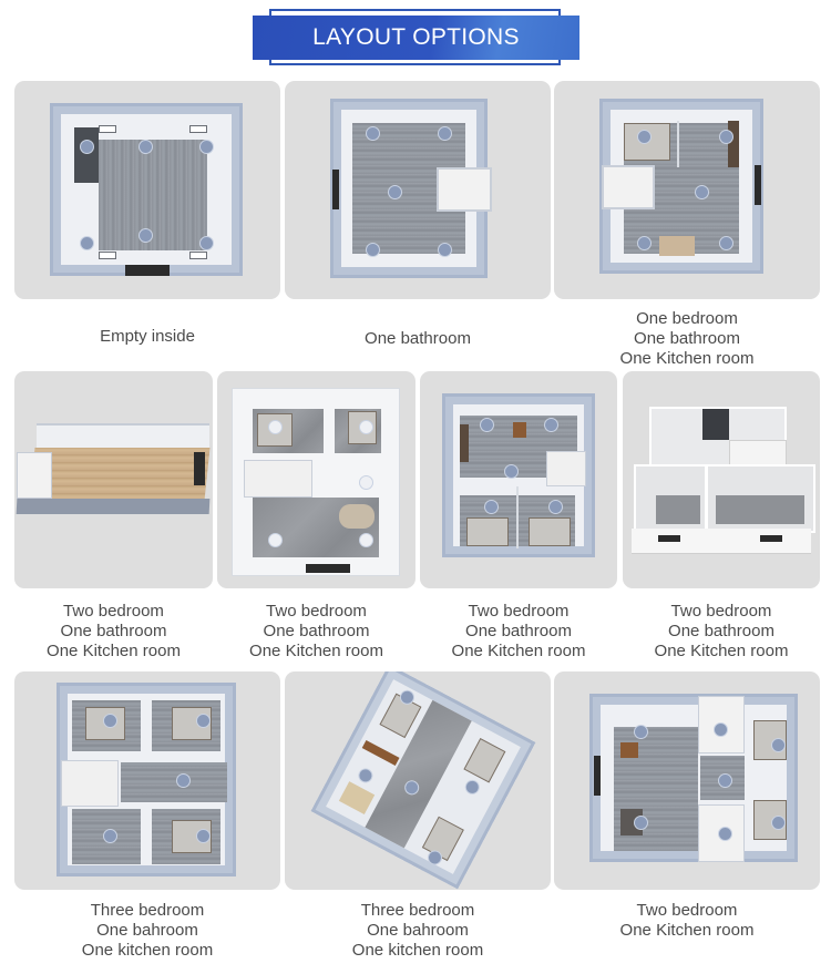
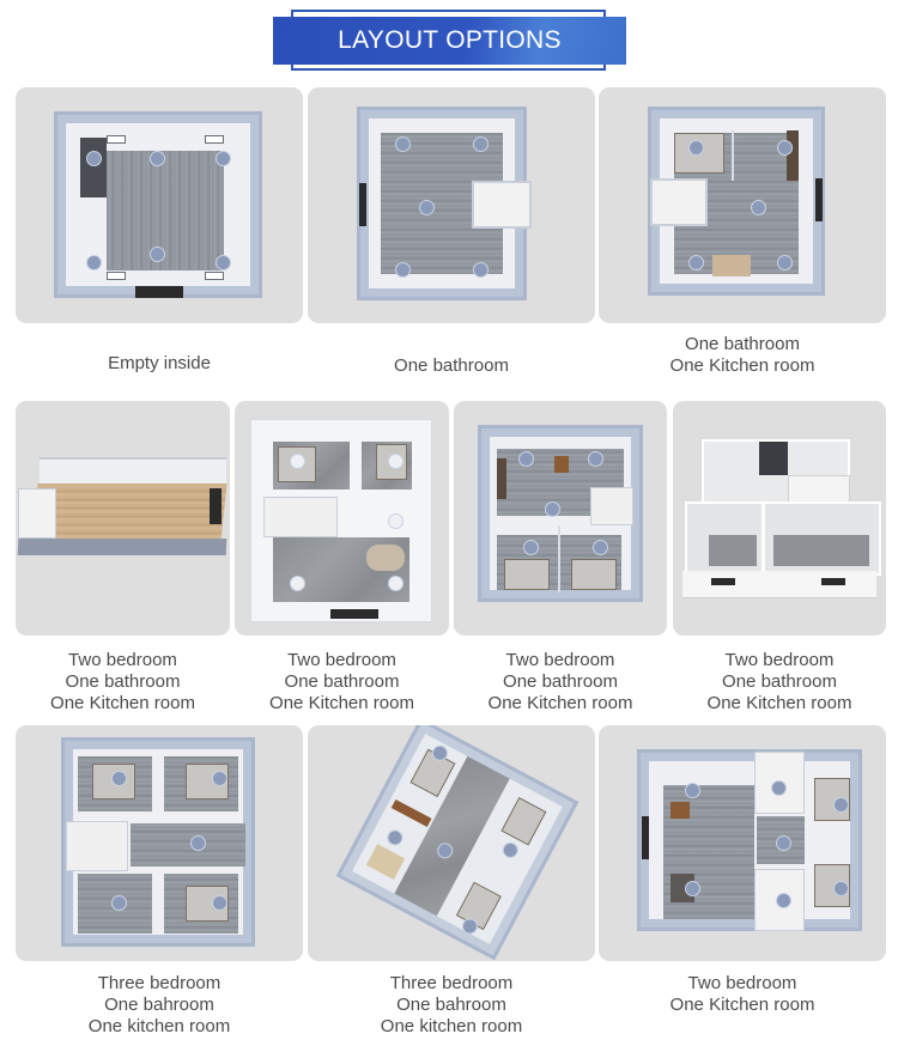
  LAYOUT OPTIONS
  Empty inside
  One bathroom
- One bedroom
  One bathroom
  One Kitchen room
  Two bedroom
  One bathroom
  One Kitchen room
  Two bedroom
  One bathroom
  One Kitchen room
  Two bedroom
  One bathroom
  One Kitchen room
  Two bedroom
  One bathroom
  One Kitchen room
  Three bedroom
  One bahroom
  One kitchen room
  Three bedroom
  One bahroom
  One kitchen room
  Two bedroom
  One Kitchen room
